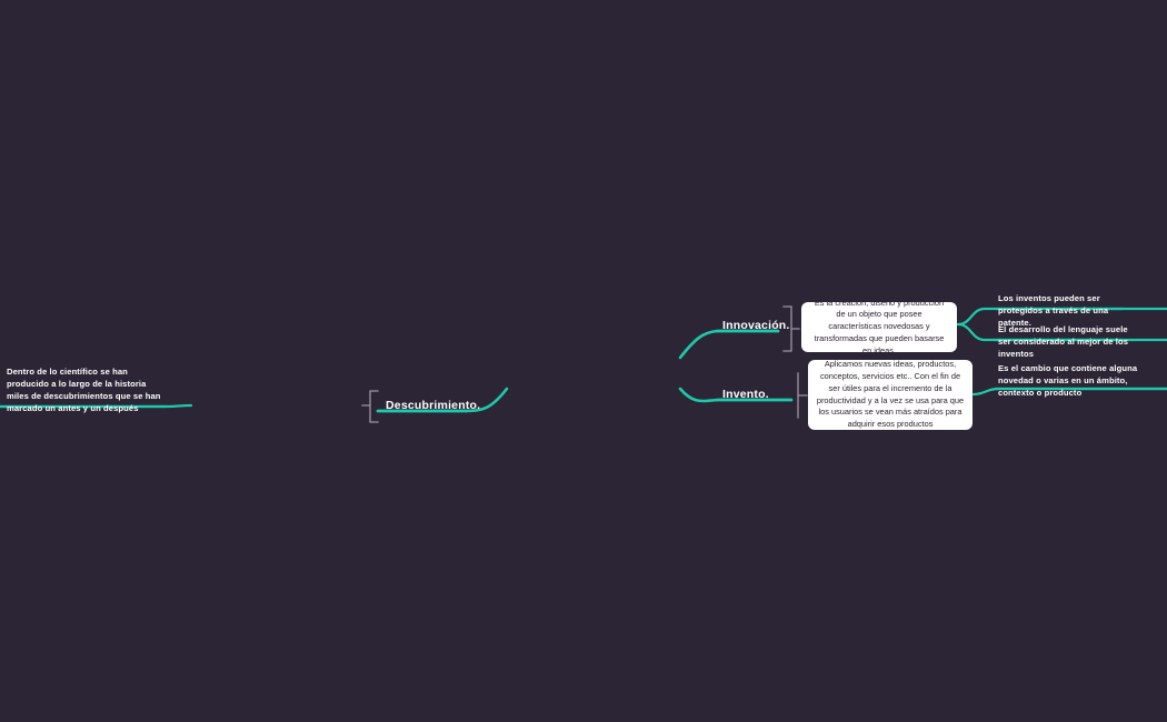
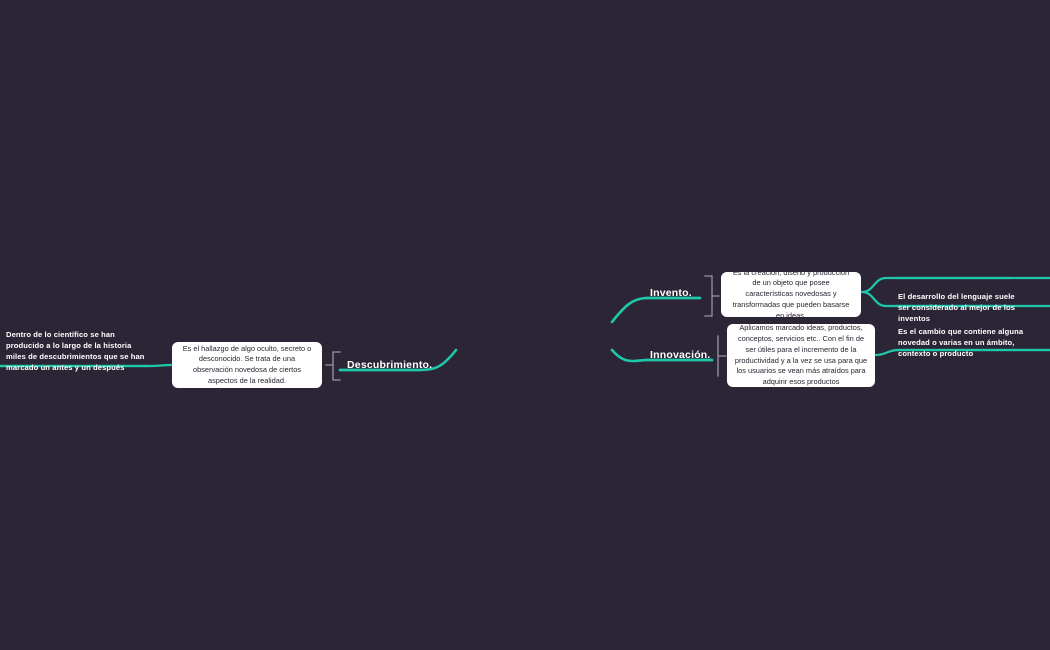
- Innovación.
+ Invento.
  Es la creación, diseño y producción de un objeto que posee características novedosas y transformadas que pueden basarse en ideas.
- Los inventos pueden ser protegidos a través de una patente.
  El desarrollo del lenguaje suele ser considerado al mejor de los inventos
- Invento.
+ Innovación.
- Aplicamos nuevas ideas, productos, conceptos, servicios etc.. Con el fin de ser útiles para el incremento de la productividad y a la vez se usa para que los usuarios se vean más atraídos para adquirir esos productos
+ Aplicamos marcado ideas, productos, conceptos, servicios etc.. Con el fin de ser útiles para el incremento de la productividad y a la vez se usa para que los usuarios se vean más atraídos para adquirir esos productos
  Es el cambio que contiene alguna novedad o varias en un ámbito, contexto o producto
  Descubrimiento.
+ Es el hallazgo de algo oculto, secreto o desconocido. Se trata de una observación novedosa de ciertos aspectos de la realidad.
  Dentro de lo científico se han producido a lo largo de la historia miles de descubrimientos que se han marcado un antes y un después
